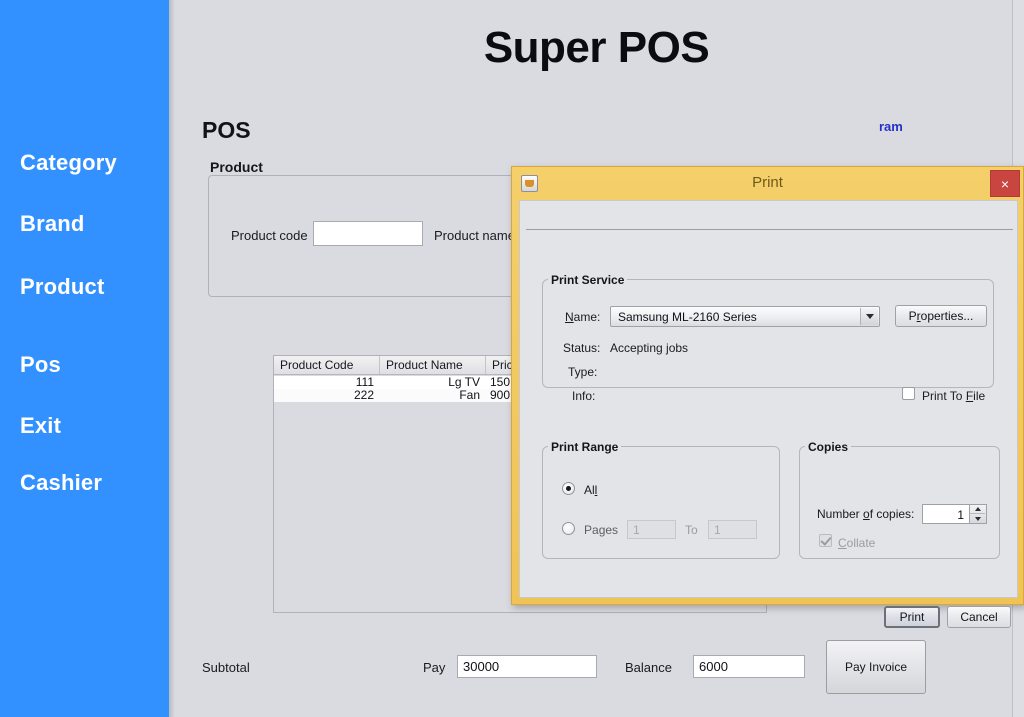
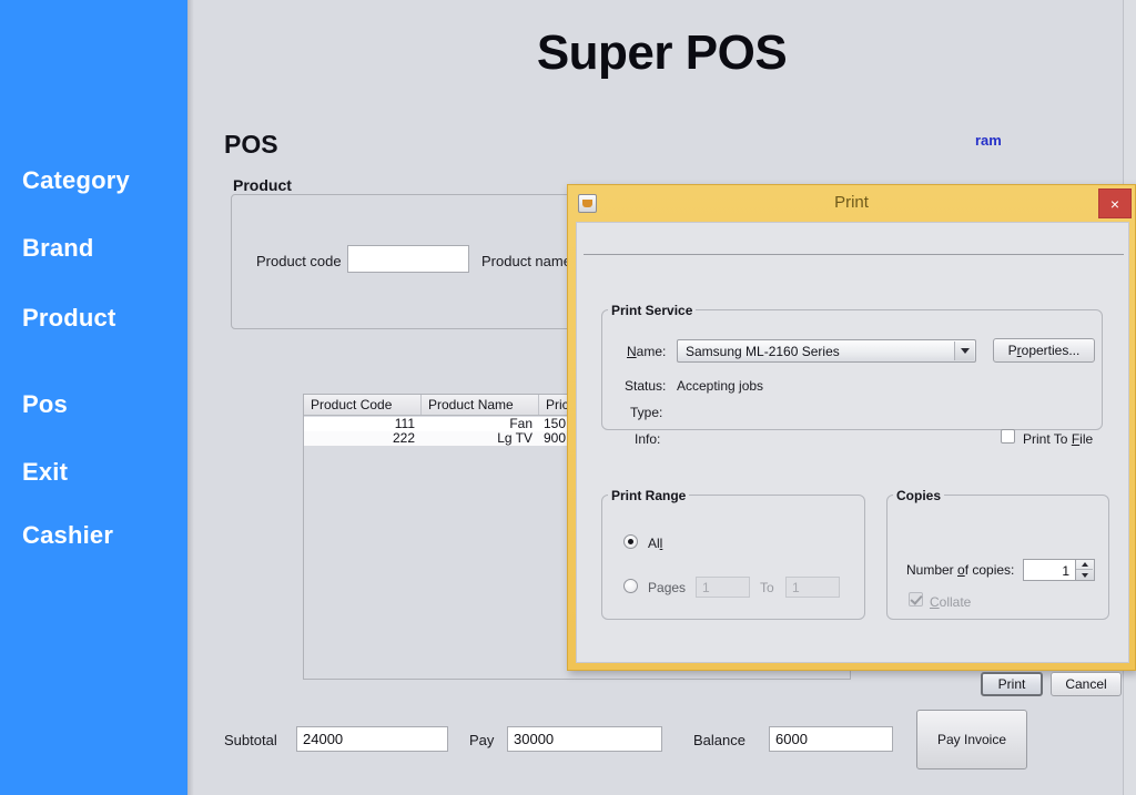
  Category
  Brand
  Product
  Pos
  Exit
  Cashier
  Super POS
  POS
  ram
  Product code
  Product nam
  Product
  Product Code
  Product Name
  Pric
  111
- Lg TV
+ Fan
  150
  222
- Fan
+ Lg TV
  900
  Subtotal
+ 24000
  Pay
  30000
  Balance
  6000
  Pay Invoice
  Print
  ×
  Print Service
  Name:
  Samsung ML-2160 Series
  Properties...
  Status:
  Accepting jobs
  Type:
  Info:
  Print To File
  Print Range
  All
  Pages
  1
  To
  1
  Copies
  Number of copies:
  1
  Collate
  Print
  Cancel
